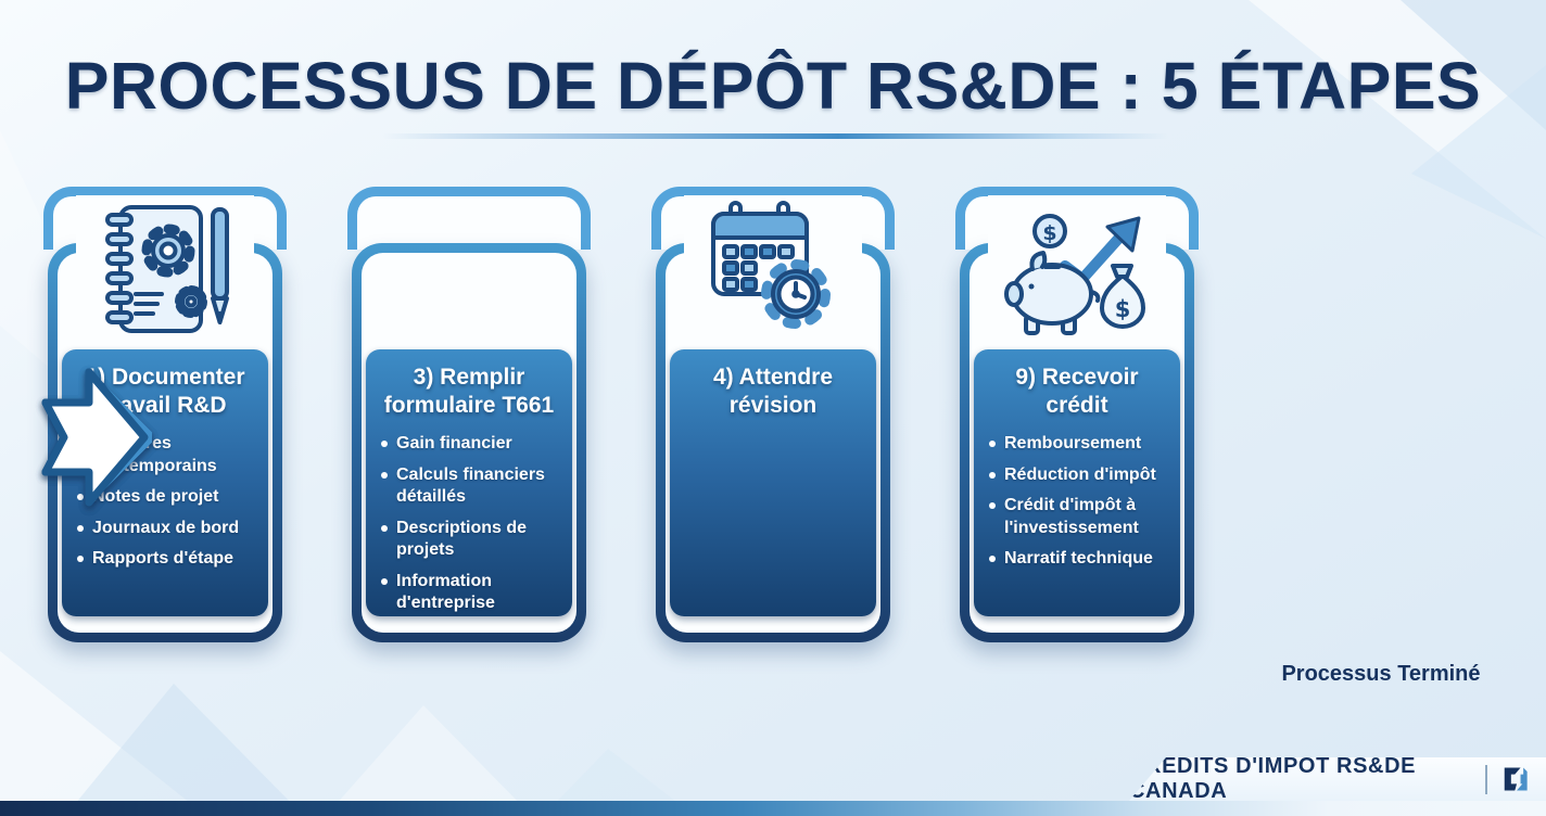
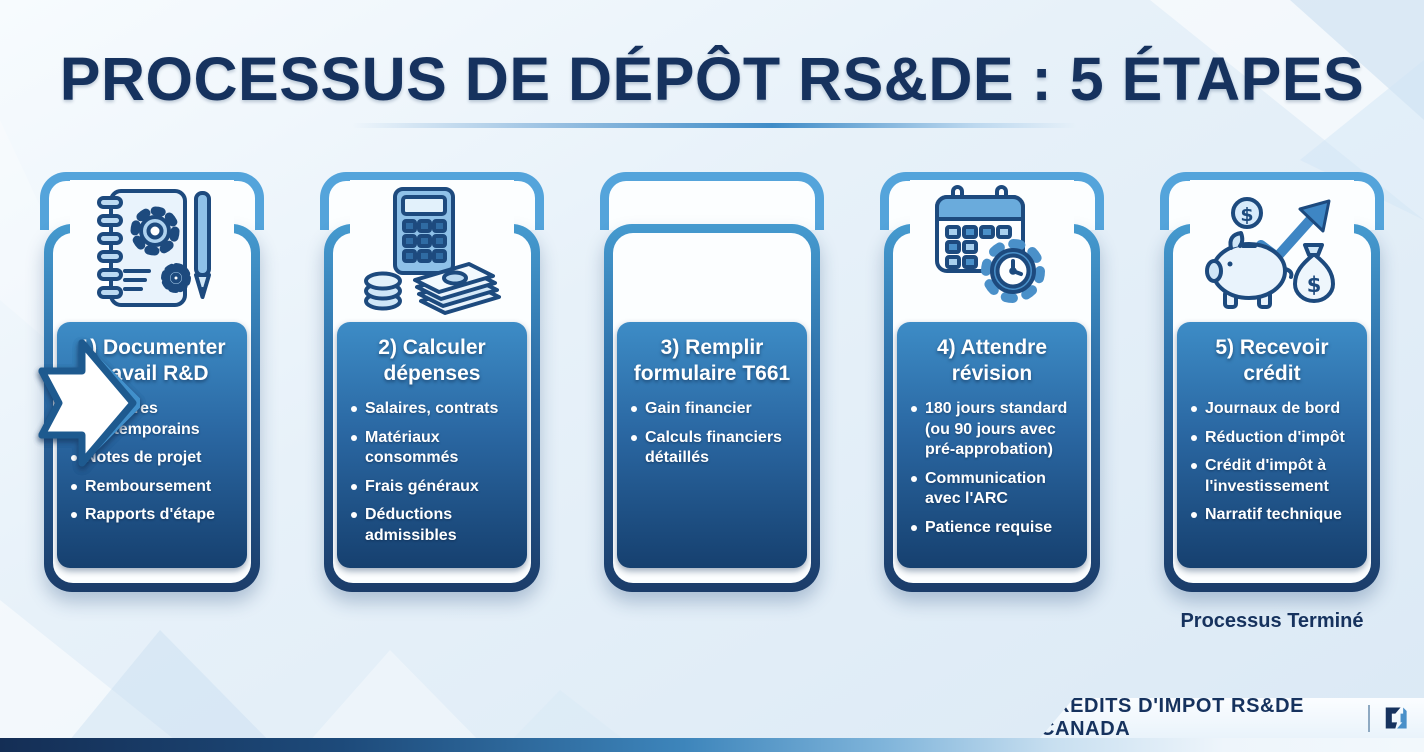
  PROCESSUS DE DÉPÔT RS&DE : 5 ÉTAPES
  ) Documenter avail R&D
  otes de projet
- Journaux de bord
+ Remboursement
  Rapports d'étape
+ 2) Calculer dépenses
+ Salaires, contrats
+ Matériaux consommés
+ Frais généraux
+ Déductions admissibles
  3) Remplir formulaire T661
  Gain financier
  Calculs financiers détaillés
- Descriptions de projets
- Information d'entreprise
  4) Attendre révision
+ 180 jours standard (ou 90 jours avec pré-approbation)
+ Communication avec l'ARC
+ Patience requise
  $
  $
- 9) Recevoir crédit
+ 5) Recevoir crédit
- Remboursement
+ Journaux de bord
  Réduction d'impôt
  Crédit d'impôt à l'investissement
  Narratif technique
  Processus Terminé
  ÉDITS D'IMPÔT RS&DE ANADA
